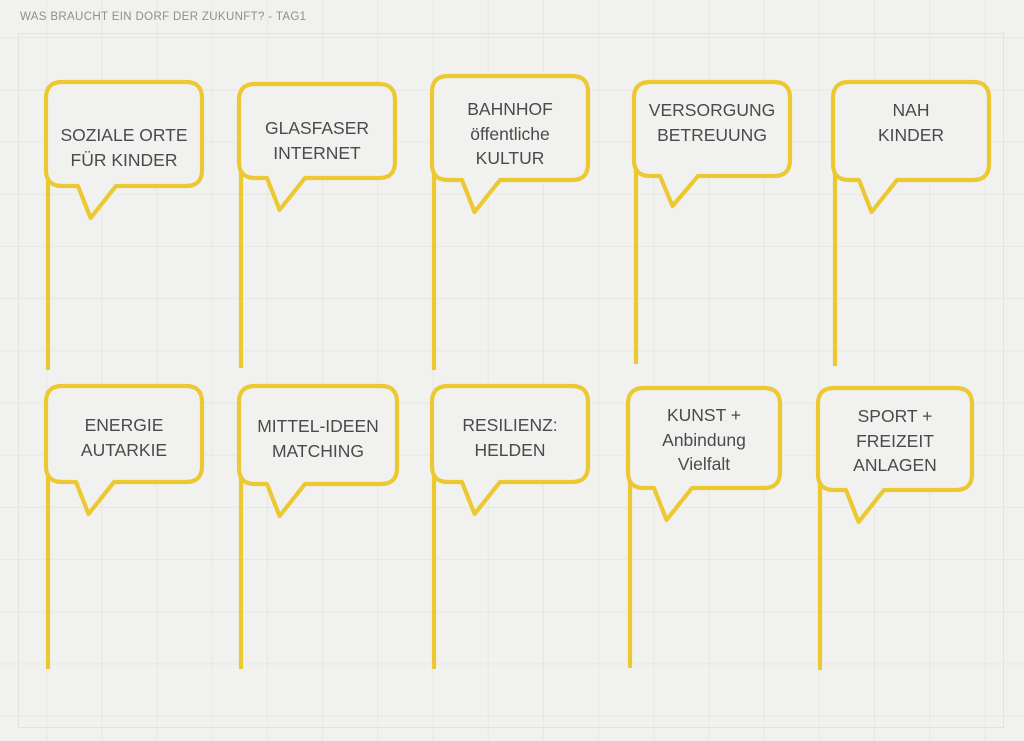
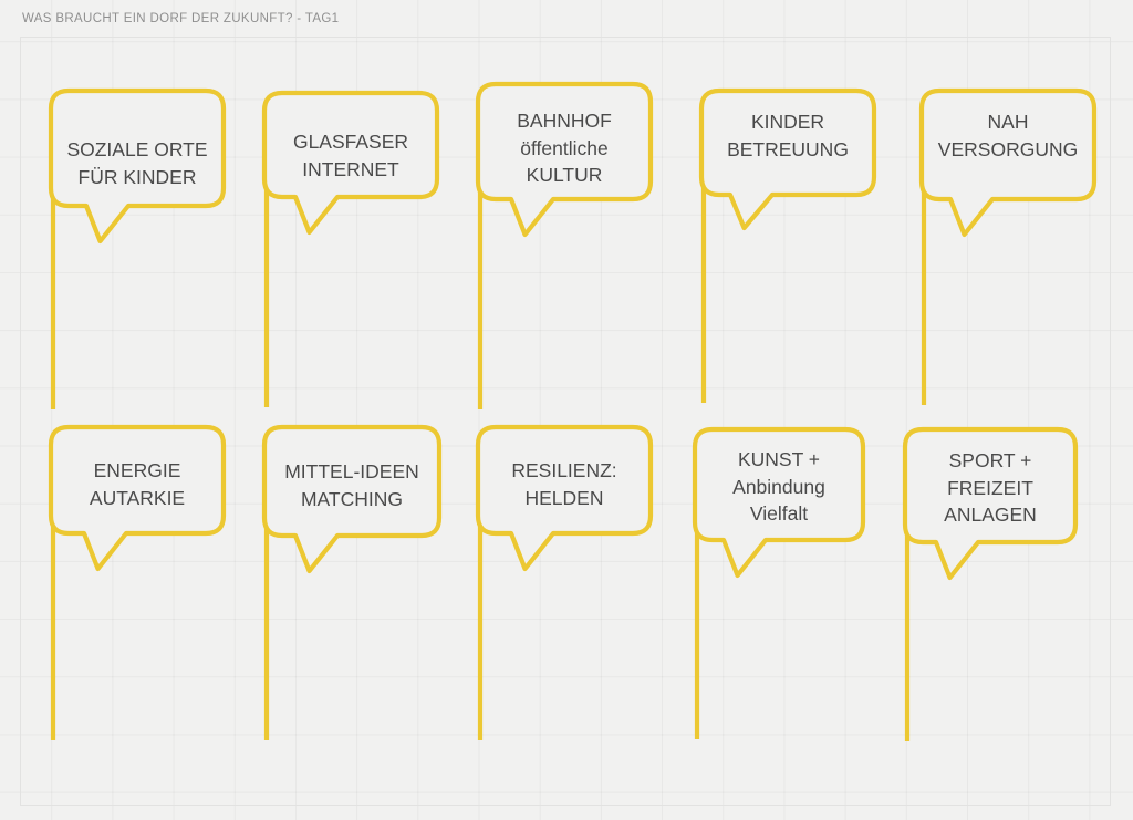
  WAS BRAUCHT EIN DORF DER ZUKUNFT? - TAG1
  SOZIALE ORTE
  FÜR KINDER
  GLASFASER
  INTERNET
  BAHNHOF
  öffentliche
  KULTUR
- VERSORGUNG
+ KINDER
  BETREUUNG
  NAH
- KINDER
+ VERSORGUNG
  ENERGIE
  AUTARKIE
  MITTEL-IDEEN
  MATCHING
  RESILIENZ:
  HELDEN
  KUNST +
  Anbindung
  Vielfalt
  SPORT +
  FREIZEIT
  ANLAGEN
